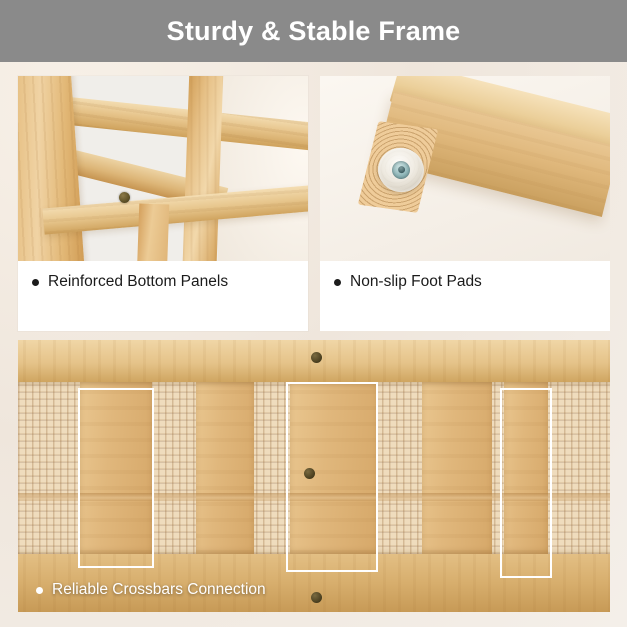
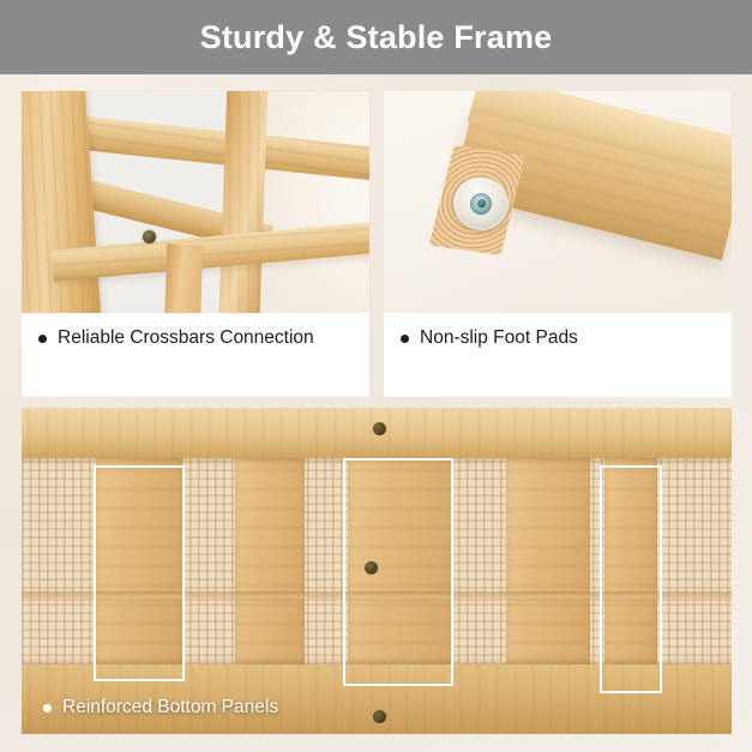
  Sturdy & Stable Frame
- Reinforced Bottom Panels
+ Reliable Crossbars Connection
  Non-slip Foot Pads
- Reliable Crossbars Connection
+ Reinforced Bottom Panels
